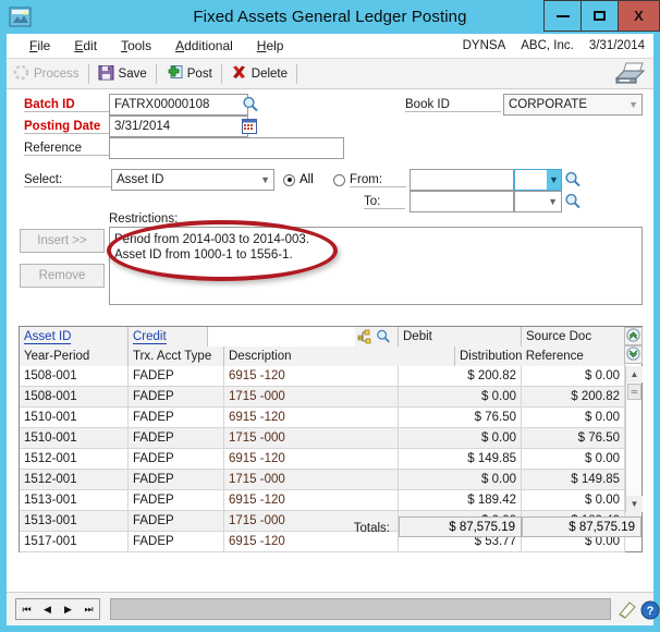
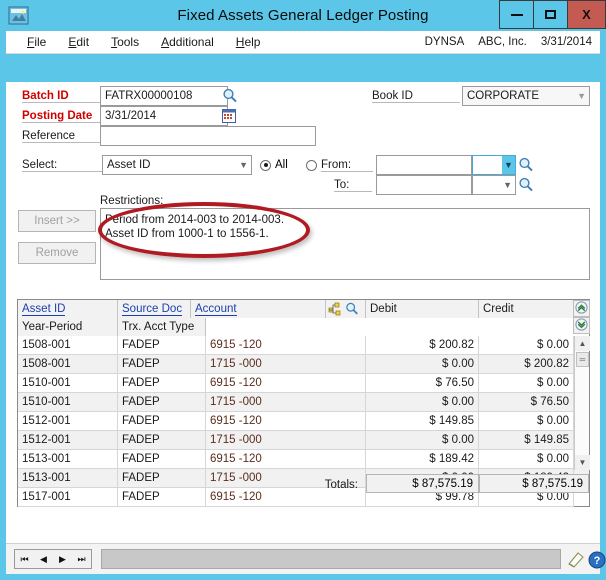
  Fixed Assets General Ledger Posting
  X
  File
  Edit
  Tools
  Additional
  Help
  DYNSA
  ABC, Inc.
  3/31/2014
- Process
- Save
- Post
- Delete
  Batch ID
  FATRX00000108
  Posting Date
  3/31/2014
  Reference
  Book ID
  CORPORATE
  ▼
  Select:
  Asset ID
  ▼
  All
  From:
  ▼
  To:
  ▼
  Restrictions:
  Period from 2014-003 to 2014-003.
  Asset ID from 1000-1 to 1556-1.
  Insert >>
  Remove
  Asset ID
- Credit
+ Source Doc
+ Account
  Debit
- Source Doc
+ Credit
  Year-Period
  Trx. Acct Type
- Description
- Distribution Reference
  1508-001
  FADEP
  6915 -120
  $ 200.82
  $ 0.00
  1508-001
  FADEP
  1715 -000
  $ 0.00
  $ 200.82
  1510-001
  FADEP
  6915 -120
  $ 76.50
  $ 0.00
  1510-001
  FADEP
  1715 -000
  $ 0.00
  $ 76.50
  1512-001
  FADEP
  6915 -120
  $ 149.85
  $ 0.00
  1512-001
  FADEP
  1715 -000
  $ 0.00
  $ 149.85
  1513-001
  FADEP
  6915 -120
  $ 189.42
  $ 0.00
  1513-001
  FADEP
  1715 -000
  1517-001
  FADEP
  6915 -120
- $ 53.77
+ $ 99.78
  $ 0.00
  ▲
  ═
  ▼
  Totals:
  $ 87,575.19
  $ 87,575.19
  ⏮
  ◀
  ▶
  ⏭
  ?
